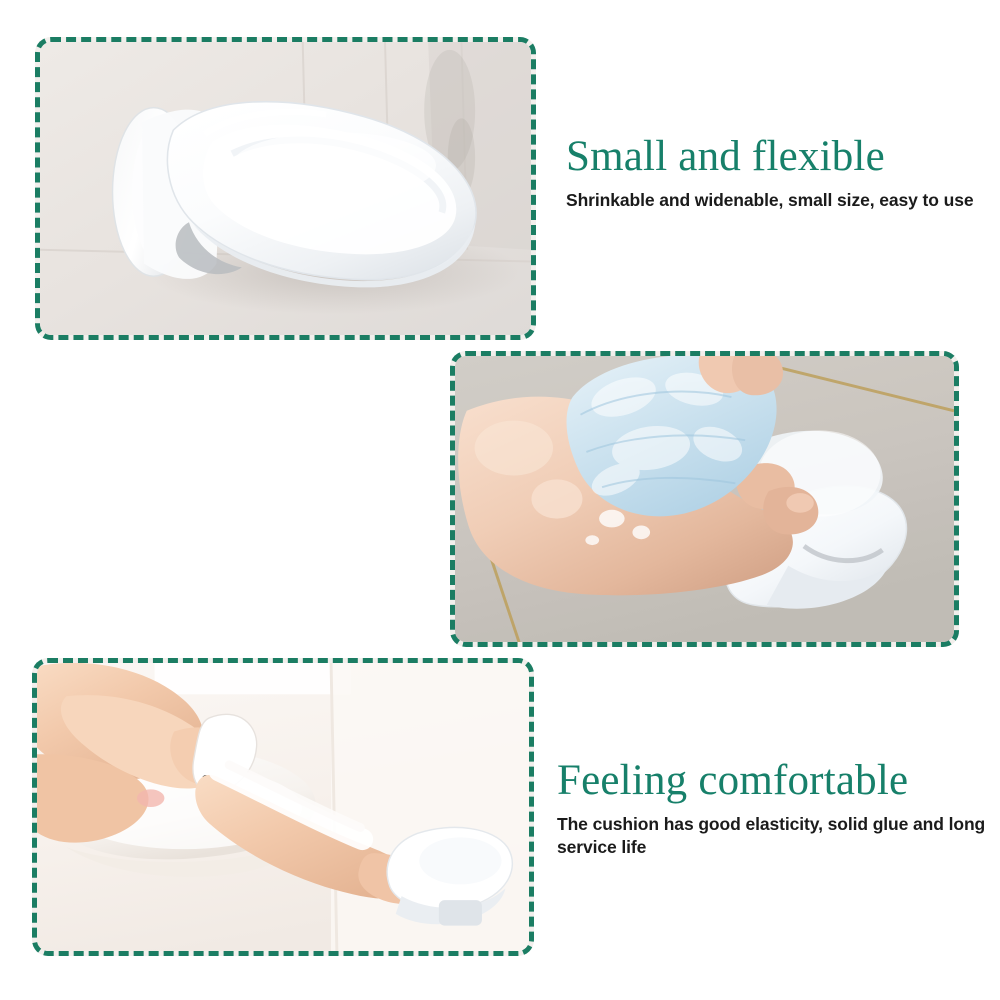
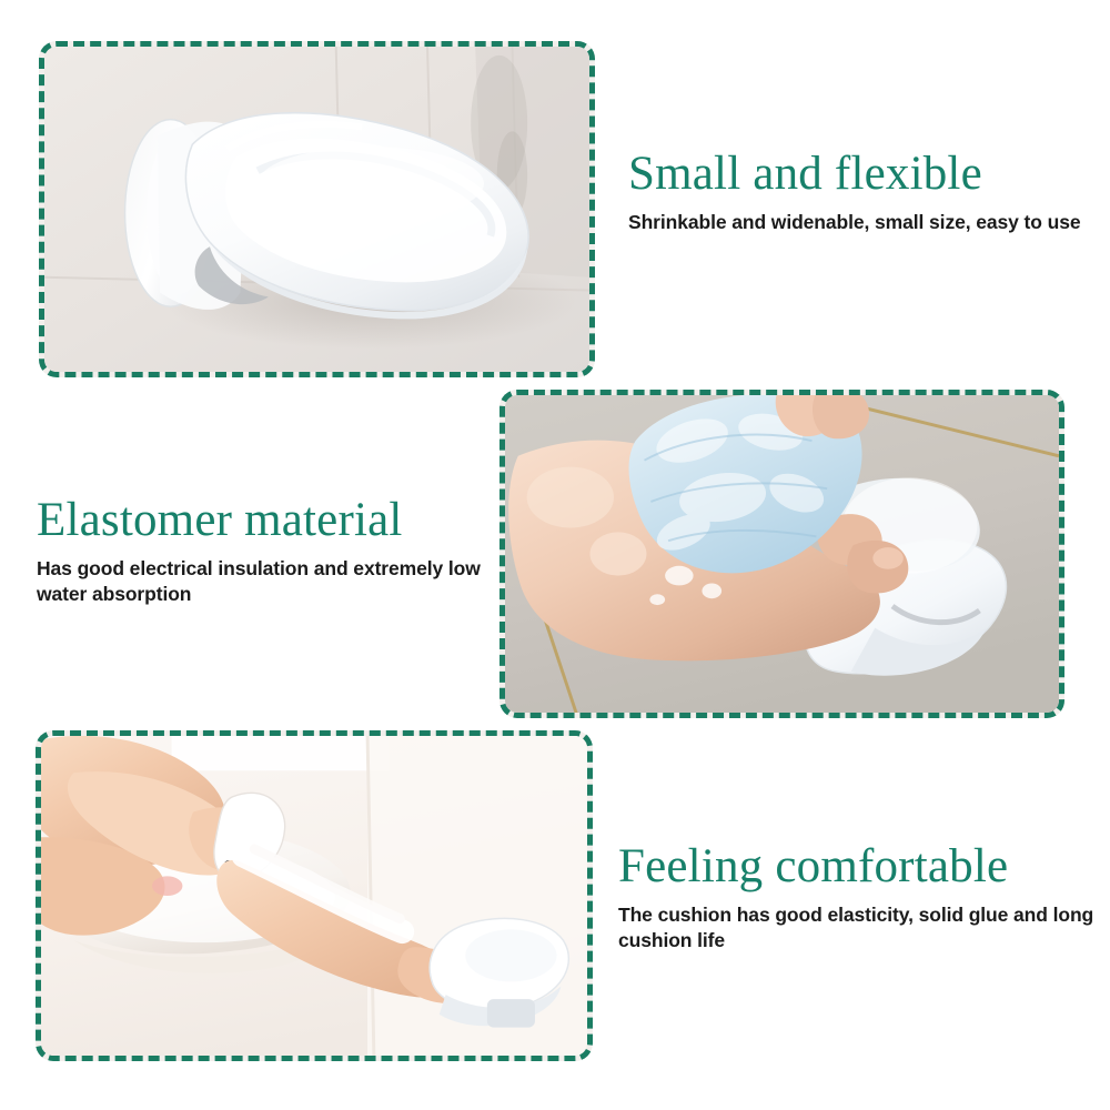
  Small and flexible
  Shrinkable and widenable, small size, easy to use
+ Elastomer material
+ Has good electrical insulation and extremely low water absorption
  Feeling comfortable
- The cushion has good elasticity, solid glue and long service life
+ The cushion has good elasticity, solid glue and long cushion life
